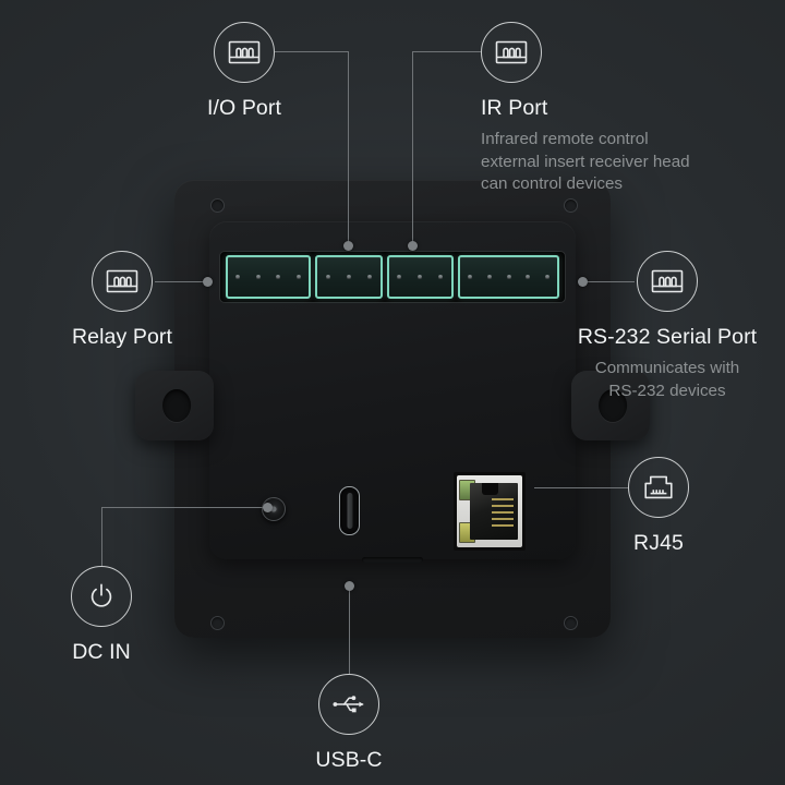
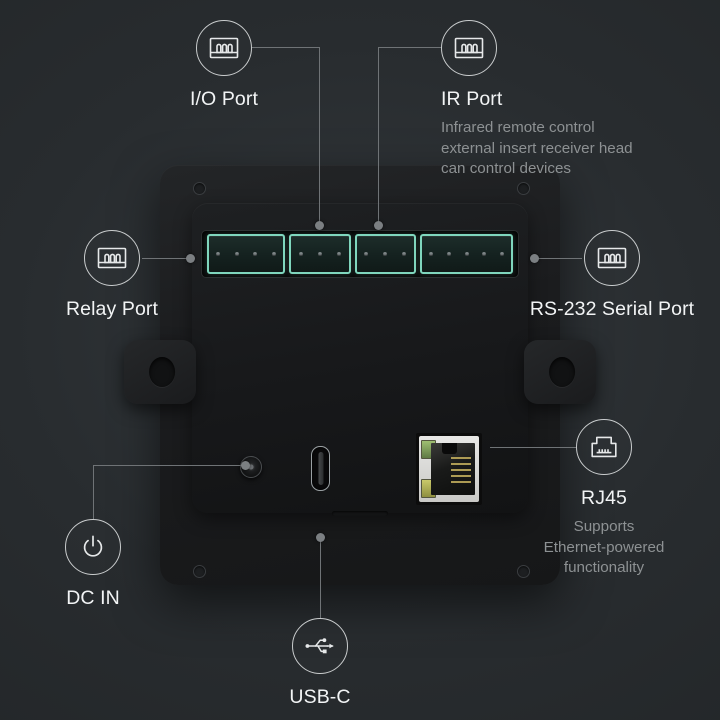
  I/O Port
  IR Port
  Infrared remote control
  external insert receiver head
  can control devices
  Relay Port
  RS-232 Serial Port
- Communicates with
- RS-232 devices
  RJ45
+ Supports
+ Ethernet-powered
+ functionality
  DC IN
  USB-C
